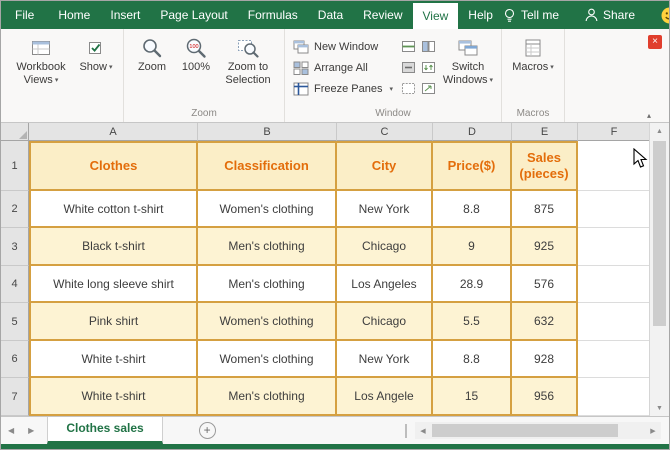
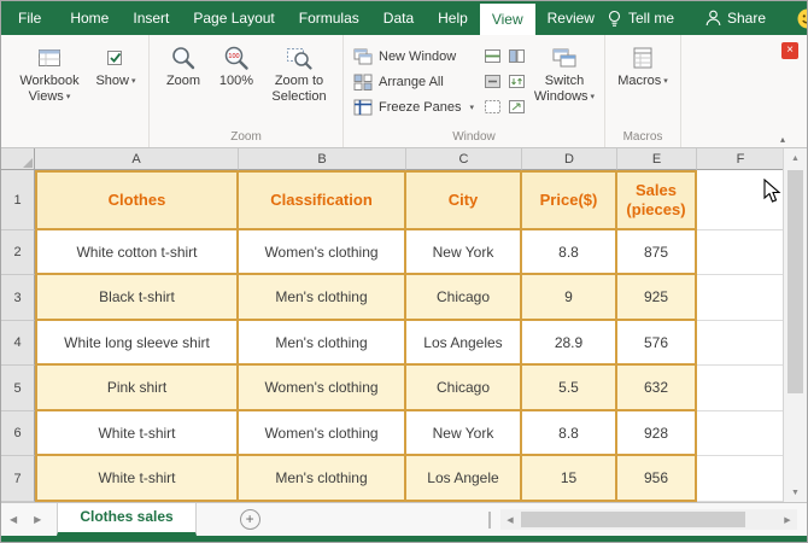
  File
  Home
  Insert
  Page Layout
  Formulas
  Data
- Review
+ Help
  View
- Help
+ Review
  Tell me
  Share
  Workbook Views
  Show
  Zoom
  100%
  Zoom to Selection
  Zoom
  New Window
  Arrange All
  Freeze Panes
  Switch Windows
  Window
  Macros
  Macros
  ×
  ▴
  A
  B
  C
  D
  E
  F
  1
  Clothes
  Classification
  City
  Price($)
  Sales (pieces)
  2
  White cotton t-shirt
  Women's clothing
  New York
  8.8
  875
  3
  Black t-shirt
  Men's clothing
  Chicago
  9
  925
  4
  White long sleeve shirt
  Men's clothing
  Los Angeles
  28.9
  576
  5
  Pink shirt
  Women's clothing
  Chicago
  5.5
  632
  6
  White t-shirt
  Women's clothing
  New York
  8.8
  928
  7
  White t-shirt
  Men's clothing
  Los Angele
  15
  956
  ◀
  ▶
  Clothes sales
  +
